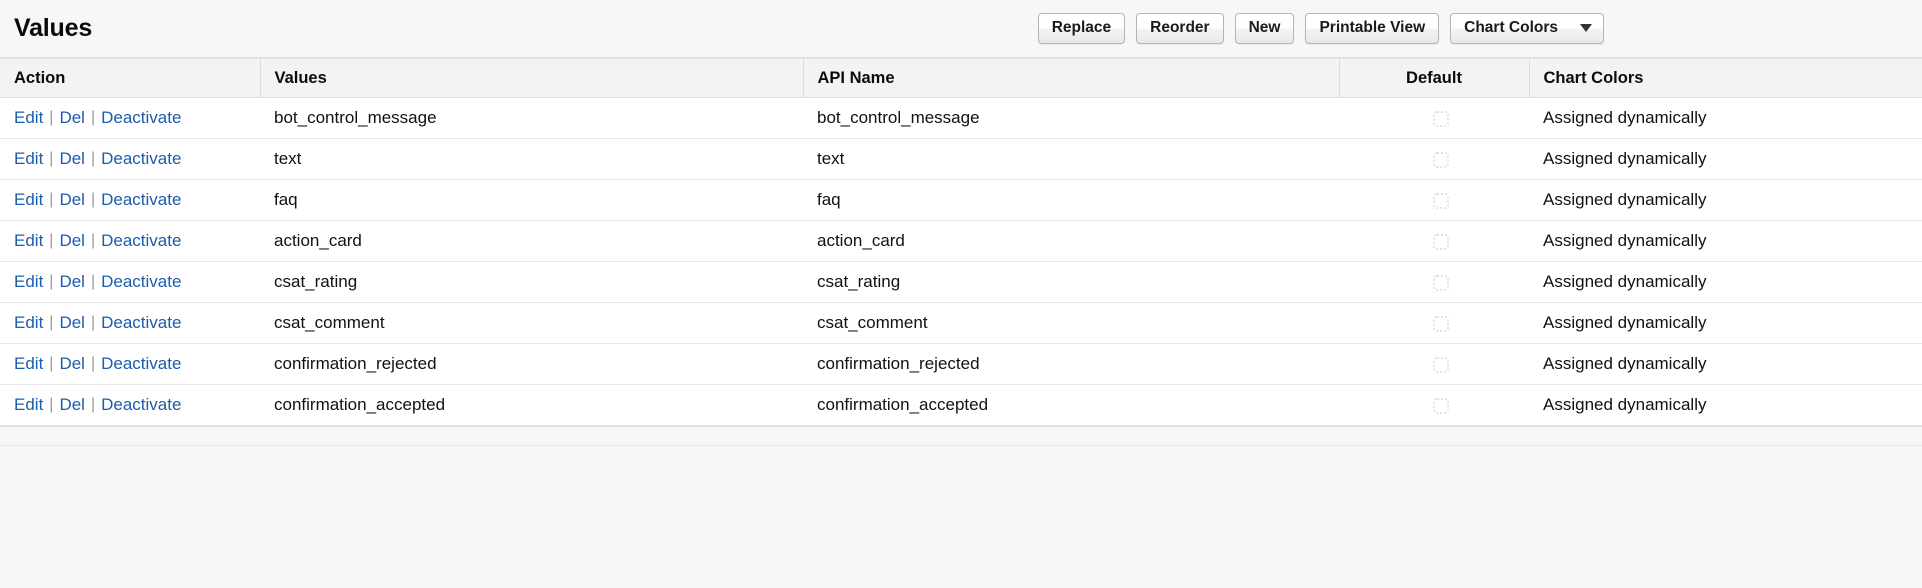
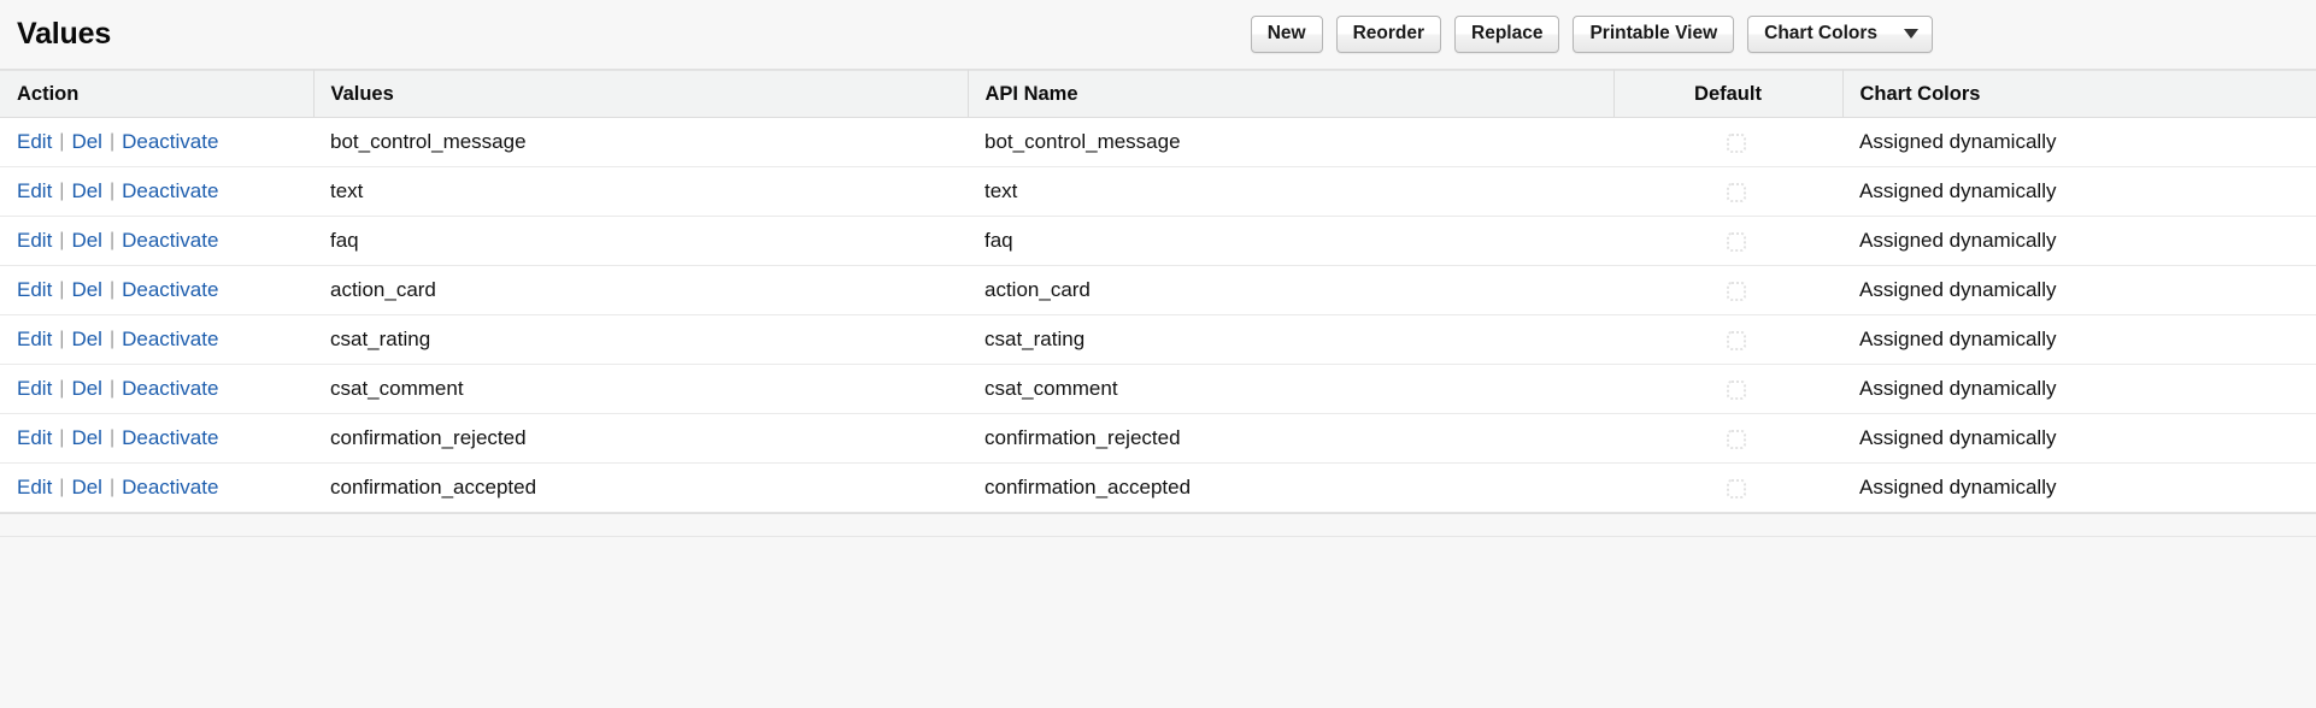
  Values
- Replace
+ New
  Reorder
- New
+ Replace
  Printable View
  Chart Colors
  Action	Values	API Name	Default	Chart Colors
  Edit | Del | Deactivate	bot_control_message	bot_control_message		Assigned dynamically
  Edit | Del | Deactivate	text	text		Assigned dynamically
  Edit | Del | Deactivate	faq	faq		Assigned dynamically
  Edit | Del | Deactivate	action_card	action_card		Assigned dynamically
  Edit | Del | Deactivate	csat_rating	csat_rating		Assigned dynamically
  Edit | Del | Deactivate	csat_comment	csat_comment		Assigned dynamically
  Edit | Del | Deactivate	confirmation_rejected	confirmation_rejected		Assigned dynamically
  Edit | Del | Deactivate	confirmation_accepted	confirmation_accepted		Assigned dynamically
